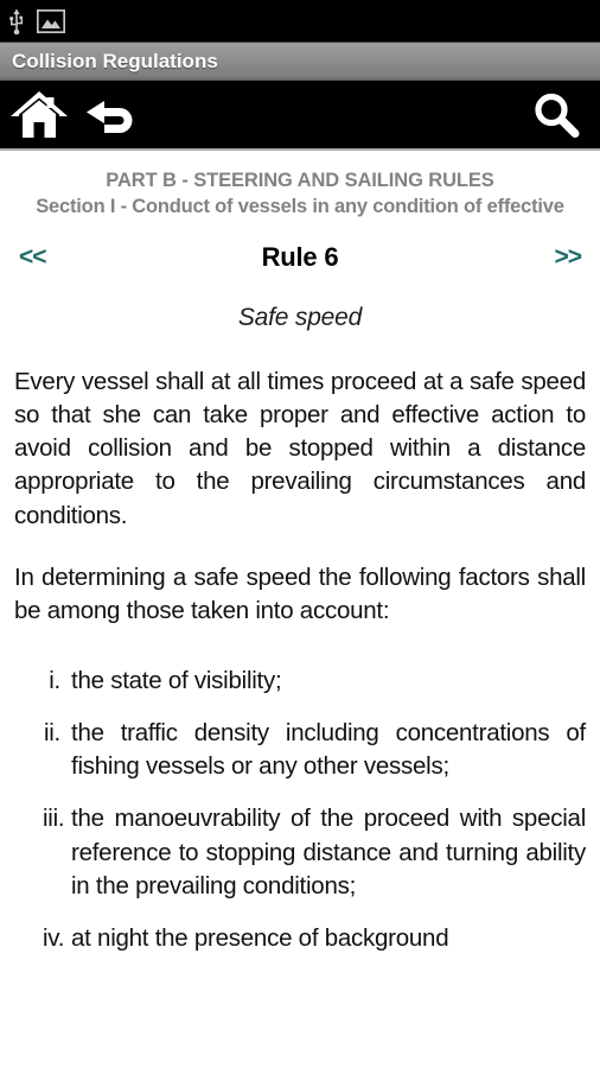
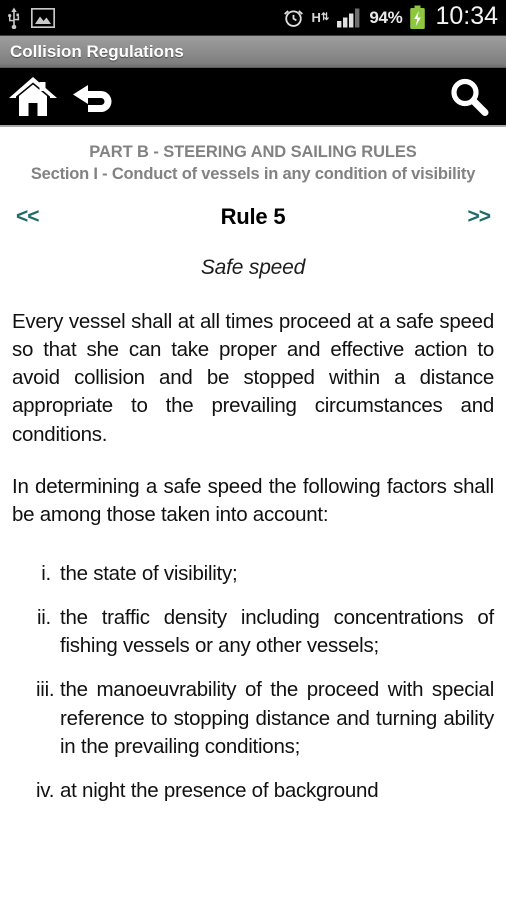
+ H
+ ⇅
+ 94%
+ 10:34
  Collision Regulations
  PART B - STEERING AND SAILING RULES
- Section I - Conduct of vessels in any condition of effective
+ Section I - Conduct of vessels in any condition of visibility
  <<
- Rule 6
+ Rule 5
  >>
  Safe speed
  Every vessel shall at all times proceed at a safe speed so that she can take proper and effective action to avoid collision and be stopped within a distance appropriate to the prevailing circumstances and conditions.
  In determining a safe speed the following factors shall be among those taken into account:
  i.
  the state of visibility;
  ii.
  the traffic density including concentrations of fishing vessels or any other vessels;
  iii.
  the manoeuvrability of the proceed with special reference to stopping distance and turning ability in the prevailing conditions;
  iv.
  at night the presence of background
